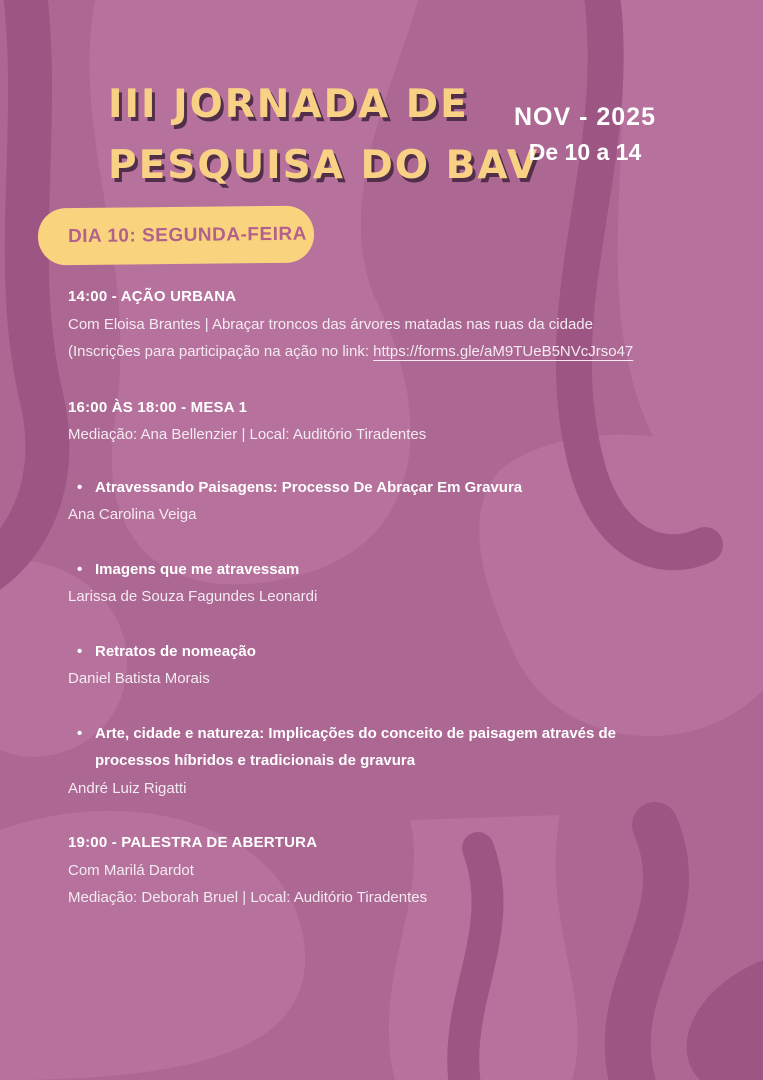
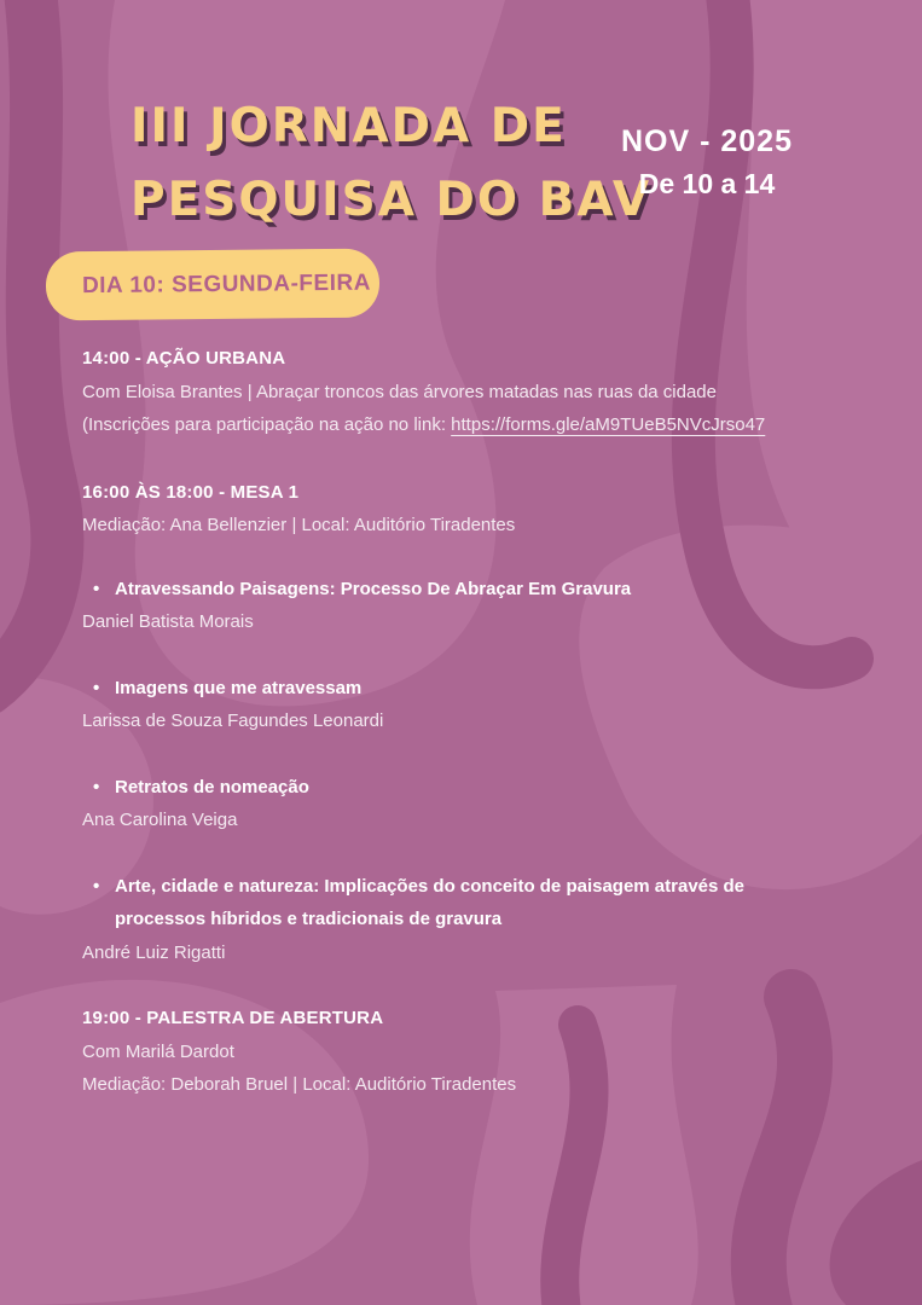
  III JORNADA DE
  PESQUISA DO BAV
  NOV - 2025
  De 10 a 14
  DIA 10: SEGUNDA-FEIRA
  14:00 - AÇÃO URBANA
  Com Eloisa Brantes | Abraçar troncos das árvores matadas nas ruas da cidade
  (Inscrições para participação na ação no link: https://forms.gle/aM9TUeB5NVcJrso47
  16:00 ÀS 18:00 - MESA 1
  Mediação: Ana Bellenzier | Local: Auditório Tiradentes
  •
  Atravessando Paisagens: Processo De Abraçar Em Gravura
- Ana Carolina Veiga
+ Daniel Batista Morais
  •
  Imagens que me atravessam
  Larissa de Souza Fagundes Leonardi
  •
  Retratos de nomeação
- Daniel Batista Morais
+ Ana Carolina Veiga
  •
  Arte, cidade e natureza: Implicações do conceito de paisagem através de processos híbridos e tradicionais de gravura
  André Luiz Rigatti
  19:00 - PALESTRA DE ABERTURA
  Com Marilá Dardot
  Mediação: Deborah Bruel | Local: Auditório Tiradentes
